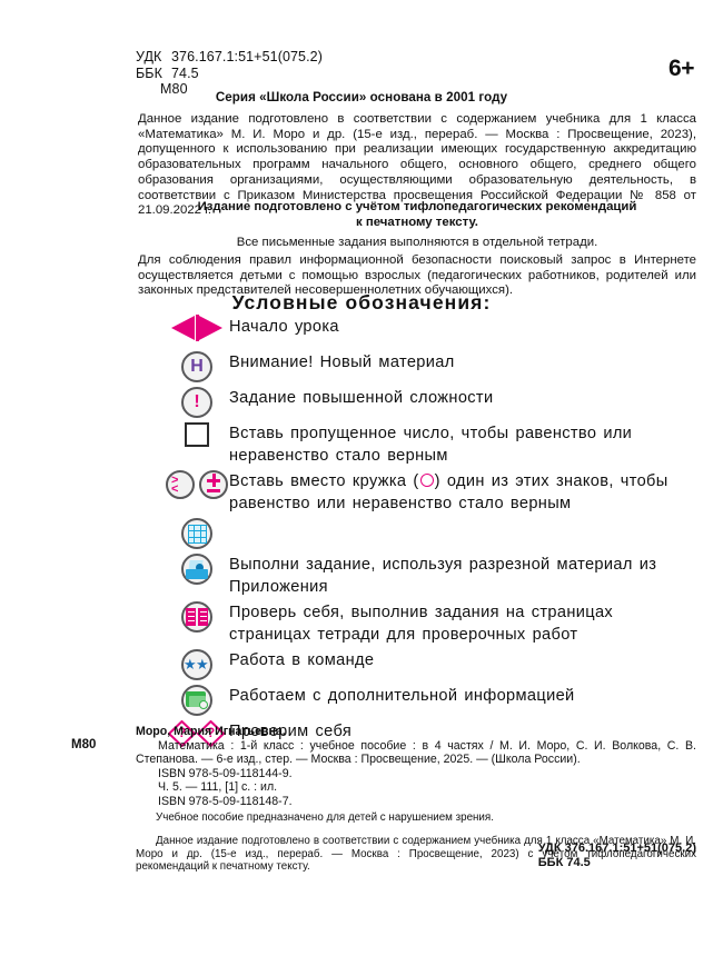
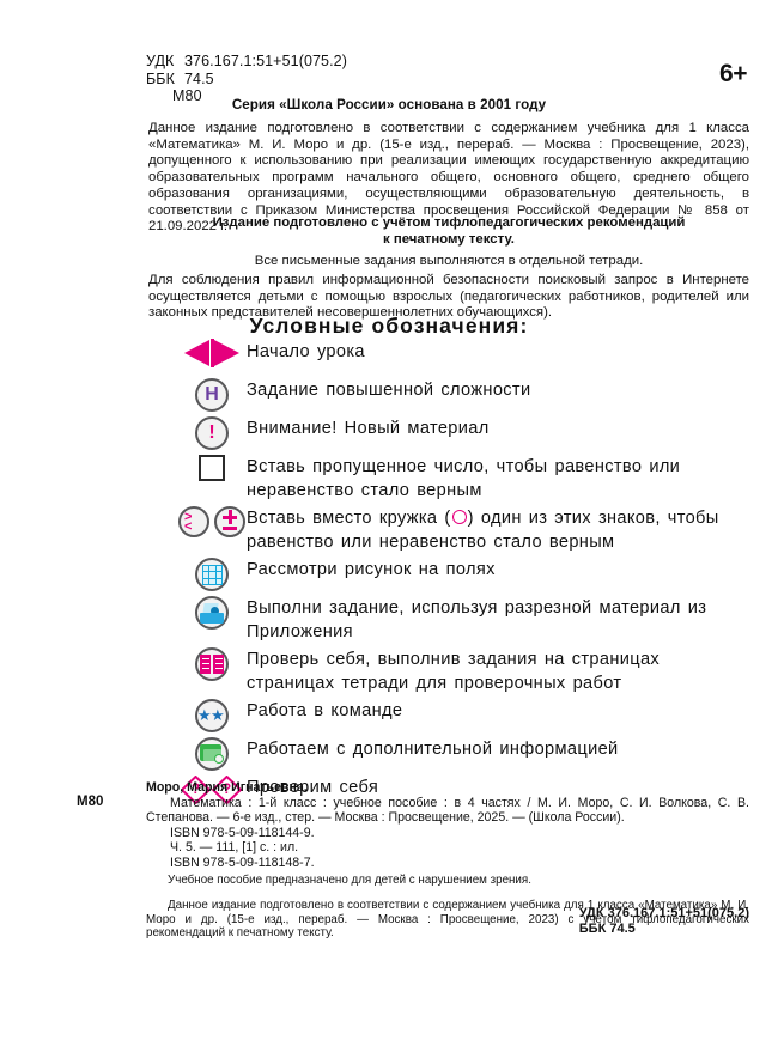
  УДК 376.167.1:51+51(075.2)
  ББК 74.5
  М80
  6+
  Серия «Школа России» основана в 2001 году
  Данное издание подготовлено в соответствии с содержанием учебника для 1 класса «Математика» М. И. Моро и др. (15-е изд., перераб. — Москва : Просвещение, 2023), допущенного к использованию при реализации имеющих государственную аккредитацию образовательных программ начального общего, основного общего, среднего общего образования организациями, осуществляющими образовательную деятельность, в соответствии с Приказом Министерства просвещения Российской Федерации № 858 от 21.09.2022 г.
  Издание подготовлено с учётом тифлопедагогических рекомендаций
  к печатному тексту.
  Все письменные задания выполняются в отдельной тетради.
  Для соблюдения правил информационной безопасности поисковый запрос в Интернете осуществляется детьми с помощью взрослых (педагогических работников, родителей или законных представителей несовершеннолетних обучающихся).
  Условные обозначения:
  Начало урока
  Н
- Внимание! Новый материал
+ Задание повышенной сложности
  !
- Задание повышенной сложности
+ Внимание! Новый материал
  Вставь пропущенное число, чтобы равенство или неравенство стало верным
  >
  <
  Вставь вместо кружка ( ) один из этих знаков, чтобы равенство или неравенство стало верным
+ Рассмотри рисунок на полях
  Выполни задание, используя разрезной материал из Приложения
  Проверь себя, выполнив задания на страницах страницах тетради для проверочных работ
  ★
  ★
  Работа в команде
  Работаем с дополнительной информацией
  ?
  ?
  Проверим себя
  М80
  Моро, Мария Игнатьевна.
  Математика : 1-й класс : учебное пособие : в 4 частях / М. И. Моро, С. И. Волкова, С. В. Степанова. — 6-е изд., стер. — Москва : Просвещение, 2025. — (Школа России).
  ISBN 978-5-09-118144-9.
  Ч. 5. — 111, [1] с. : ил.
  ISBN 978-5-09-118148-7.
  Учебное пособие предназначено для детей с нарушением зрения.
  Данное издание подготовлено в соответствии с содержанием учебника для 1 класса «Математика» М. И. Моро и др. (15-е изд., перераб. — Москва : Просвещение, 2023) с учётом тифлопедагогических рекомендаций к печатному тексту.
  УДК 376.167.1:51+51(075.2)
  ББК 74.5
